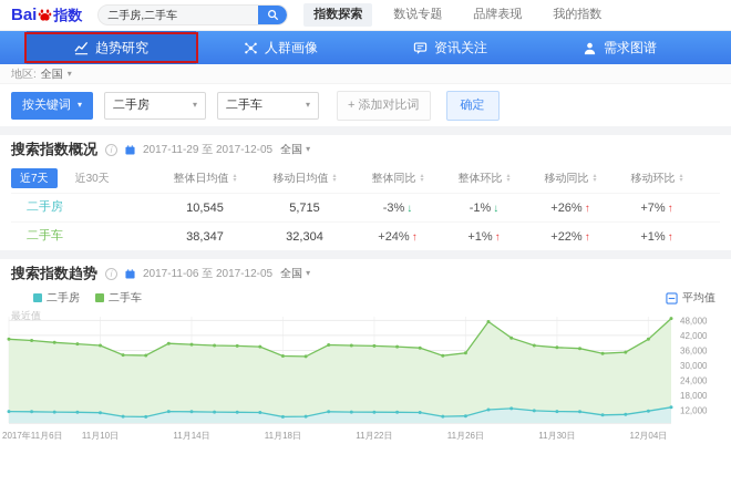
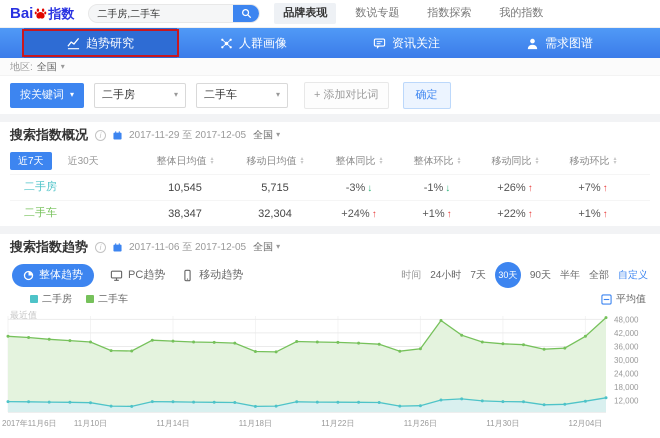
  Bai
  指数
  二手房,二手车
- 指数探索
+ 品牌表现
  数说专题
- 品牌表现
+ 指数探索
  我的指数
  趋势研究
  人群画像
  资讯关注
  需求图谱
  地区:
  全国
  ▾
  按关键词
  ▾
  二手房
  ▾
  二手车
  ▾
  + 添加对比词
  确定
  搜索指数概况
  i
  2017-11-29 至 2017-12-05
  全国
  ▾
  近7天
  近30天
  整体日均值
  移动日均值
  整体同比
  整体环比
  移动同比
  移动环比
  二手房
  10,545
  5,715
  -3% ↓
  -1% ↓
  +26% ↑
  +7% ↑
  二手车
  38,347
  32,304
  +24% ↑
  +1% ↑
  +22% ↑
  +1% ↑
  搜索指数趋势
  i
  2017-11-06 至 2017-12-05
  全国
  ▾
+ 整体趋势
+ PC趋势
+ 移动趋势
+ 时间
+ 24小时
+ 7天
+ 30天
+ 90天
+ 半年
+ 全部
+ 自定义
  二手房
  二手车
  平均值
  最近值
  48,000
  42,000
  36,000
  30,000
  24,000
  18,000
  12,000
  2017年11月6日
  11月10日
  11月14日
  11月18日
  11月22日
  11月26日
  11月30日
  12月04日
